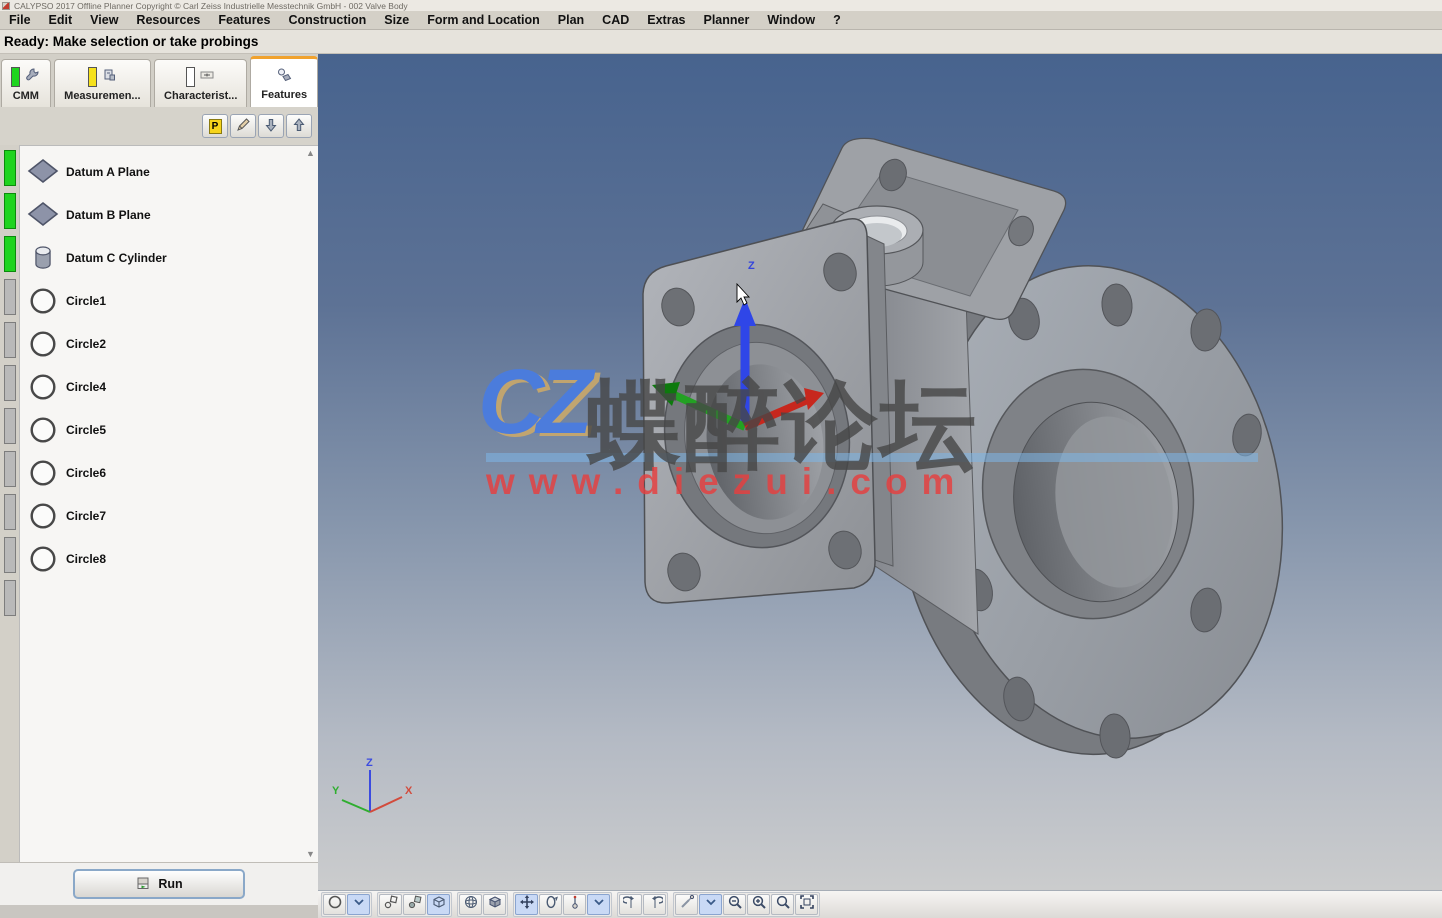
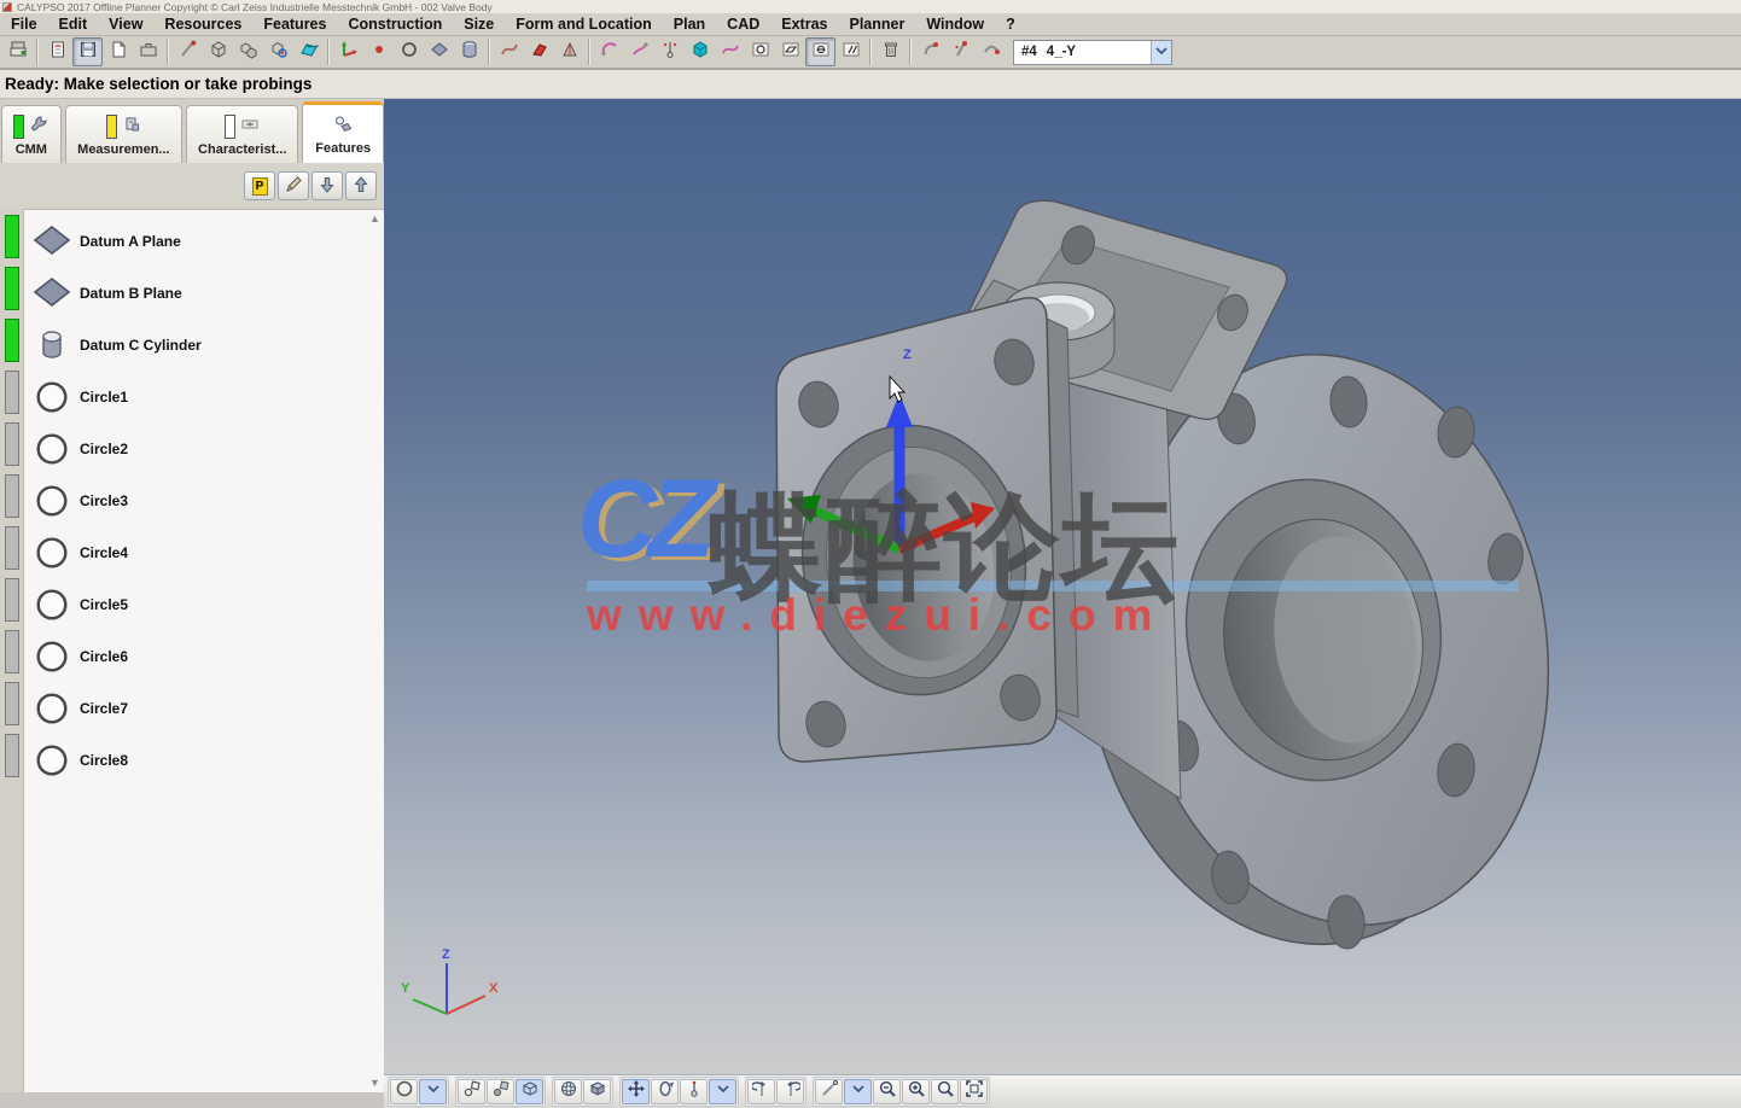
  CALYPSO 2017 Offline Planner Copyright © Carl Zeiss Industrielle Messtechnik GmbH - 002 Valve Body
  File
  Edit
  View
  Resources
  Features
  Construction
  Size
  Form and Location
  Plan
  CAD
  Extras
  Planner
  Window
  ?
+ #4
+ 4_-Y
  Ready: Make selection or take probings
  CMM
  Measuremen...
  Characterist...
  Features
  P
  ▲
  ▼
  Datum A Plane
  Datum B Plane
  Datum C Cylinder
  Circle1
  Circle2
+ Circle3
  Circle4
  Circle5
  Circle6
  Circle7
  Circle8
- Run
  Z
  Z
  Y
  X
  CZ
  蝶醉论坛
  www.diezui.com
